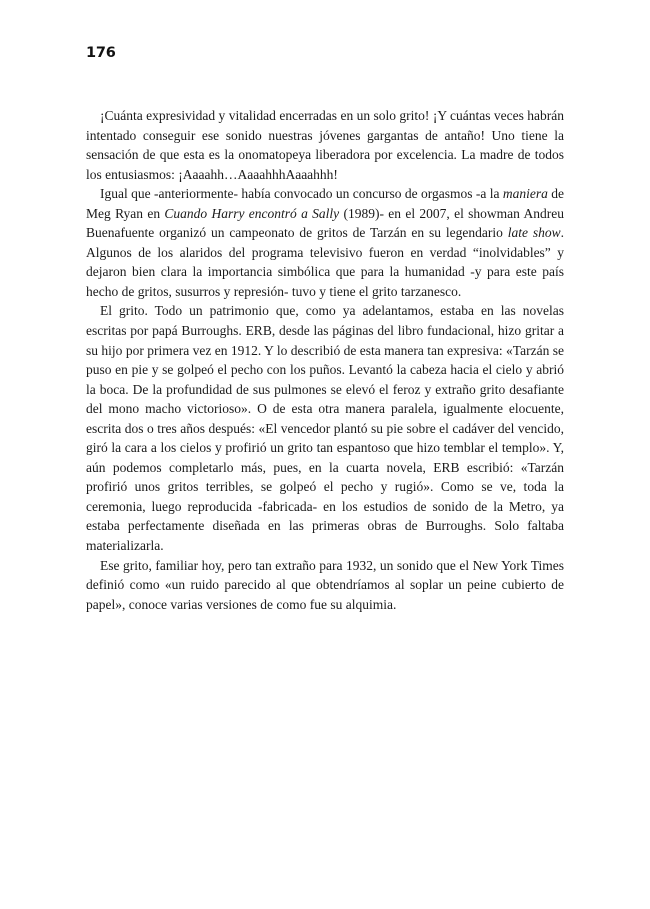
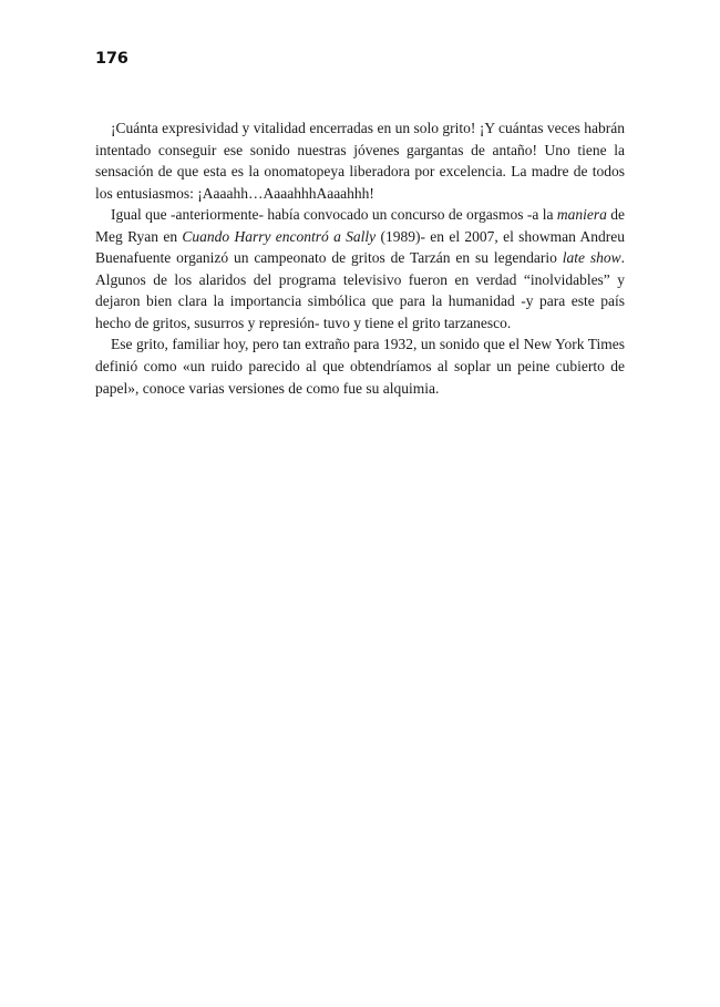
  176
  ¡Cuánta expresividad y vitalidad encerradas en un solo grito! ¡Y cuántas veces habrán intentado conseguir ese sonido nuestras jóvenes gargantas de antaño! Uno tiene la sensación de que esta es la onomatopeya liberadora por excelencia. La madre de todos los entusiasmos: ¡Aaaahh…AaaahhhAaaahhh!
  Igual que -anteriormente- había convocado un concurso de orgasmos -a la maniera de Meg Ryan en Cuando Harry encontró a Sally (1989)- en el 2007, el showman Andreu Buenafuente organizó un campeonato de gritos de Tarzán en su legendario late show. Algunos de los alaridos del programa televisivo fueron en verdad “inolvidables” y dejaron bien clara la importancia simbólica que para la humanidad -y para este país hecho de gritos, susurros y represión- tuvo y tiene el grito tarzanesco.
- El grito. Todo un patrimonio que, como ya adelantamos, estaba en las novelas escritas por papá Burroughs. ERB, desde las páginas del libro fundacional, hizo gritar a su hijo por primera vez en 1912. Y lo describió de esta manera tan expresiva: «Tarzán se puso en pie y se golpeó el pecho con los puños. Levantó la cabeza hacia el cielo y abrió la boca. De la profundidad de sus pulmones se elevó el feroz y extraño grito desafiante del mono macho victorioso». O de esta otra manera paralela, igualmente elocuente, escrita dos o tres años después: «El vencedor plantó su pie sobre el cadáver del vencido, giró la cara a los cielos y profirió un grito tan espantoso que hizo temblar el templo». Y, aún podemos completarlo más, pues, en la cuarta novela, ERB escribió: «Tarzán profirió unos gritos terribles, se golpeó el pecho y rugió». Como se ve, toda la ceremonia, luego reproducida -fabricada- en los estudios de sonido de la Metro, ya estaba perfectamente diseñada en las primeras obras de Burroughs. Solo faltaba materializarla.
  Ese grito, familiar hoy, pero tan extraño para 1932, un sonido que el New York Times definió como «un ruido parecido al que obtendríamos al soplar un peine cubierto de papel», conoce varias versiones de como fue su alquimia.
